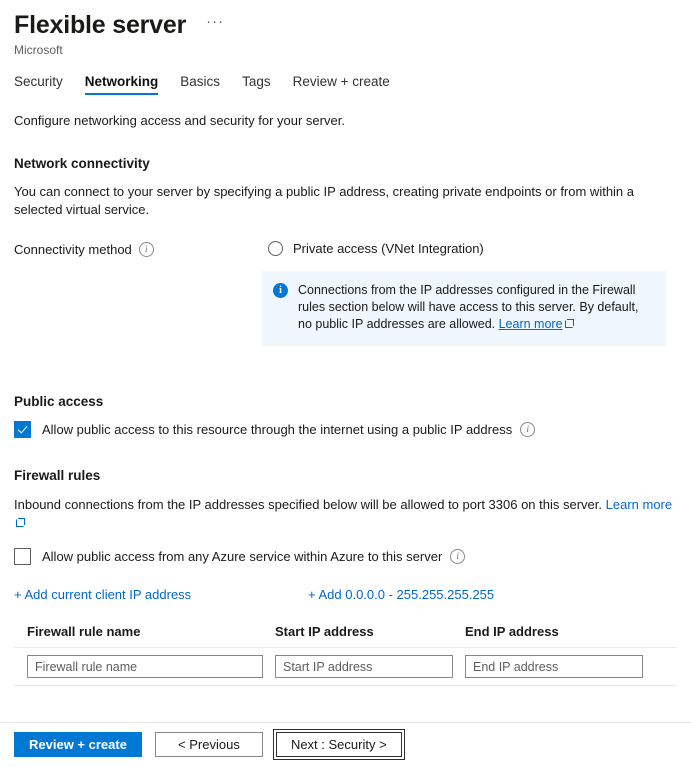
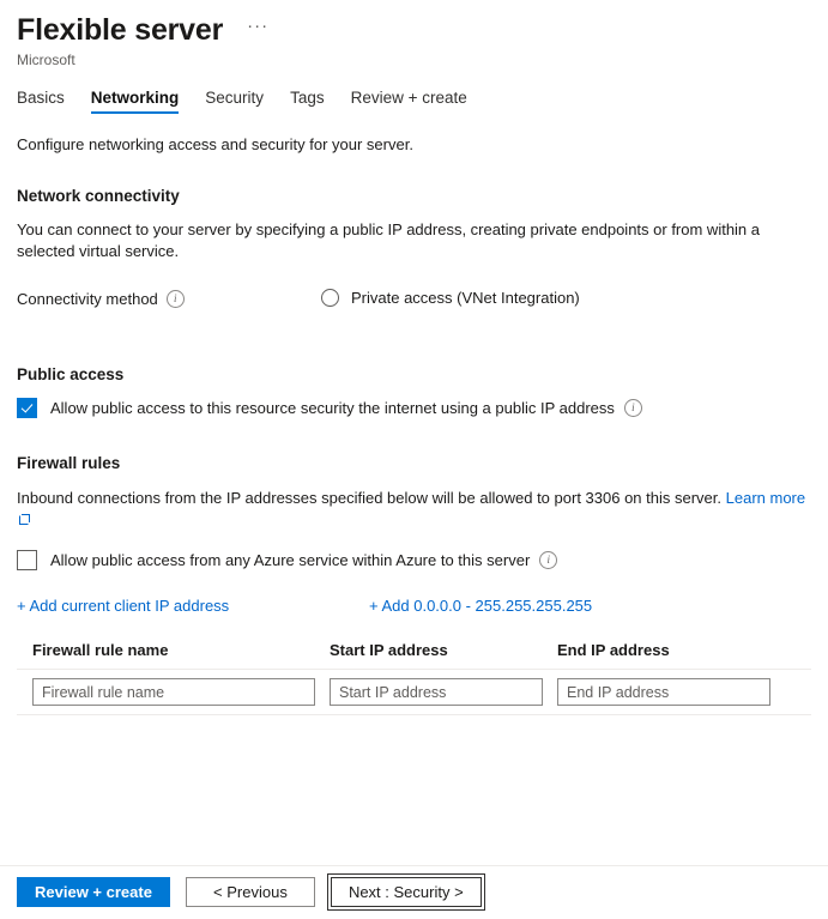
  Flexible server
  ···
  Microsoft
- Security
+ Basics
  Networking
- Basics
+ Security
  Tags
  Review + create
  Configure networking access and security for your server.
  Network connectivity
  You can connect to your server by specifying a public IP address, creating private endpoints or from within a selected virtual service.
  Connectivity method
  Private access (VNet Integration)
- Connections from the IP addresses configured in the Firewall rules section below will have access to this server. By default, no public IP addresses are allowed. Learn more
  Public access
- Allow public access to this resource through the internet using a public IP address
+ Allow public access to this resource security the internet using a public IP address
  Firewall rules
  Inbound connections from the IP addresses specified below will be allowed to port 3306 on this server. Learn more
  Allow public access from any Azure service within Azure to this server
  + Add current client IP address
  + Add 0.0.0.0 - 255.255.255.255
  Firewall rule name
  Start IP address
  End IP address
  Firewall rule name
  Start IP address
  End IP address
  Review + create
  < Previous
  Next : Security >
